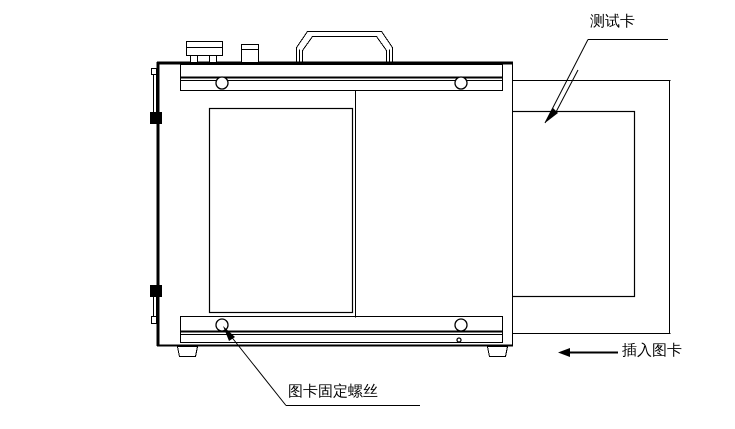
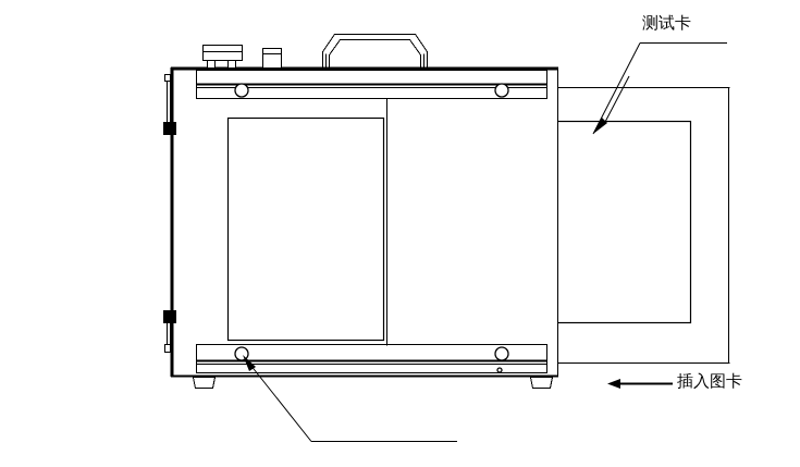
  测试卡
  插入图卡
- 图卡固定螺丝
